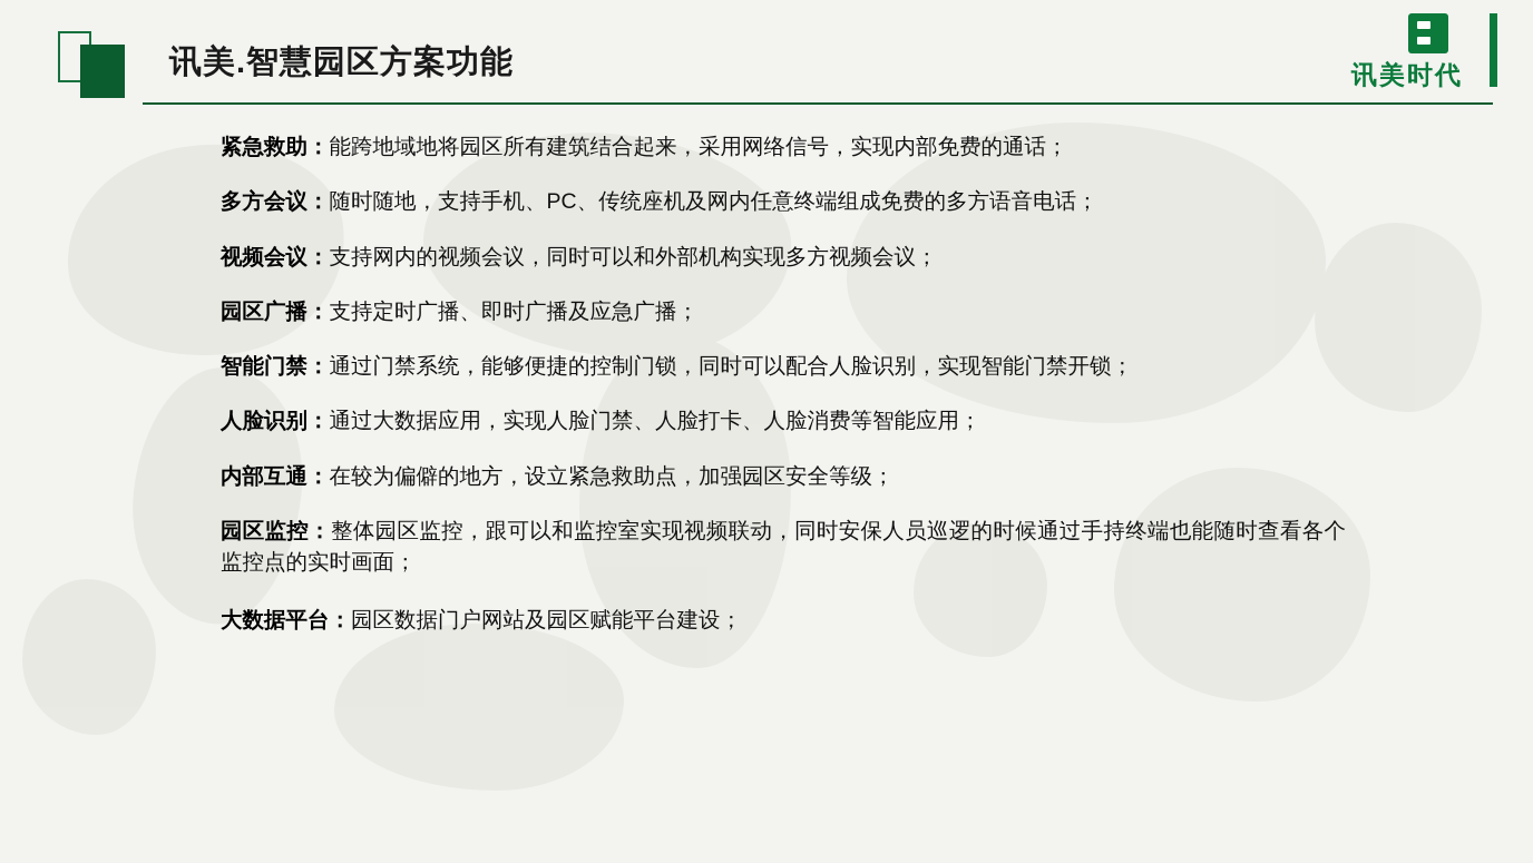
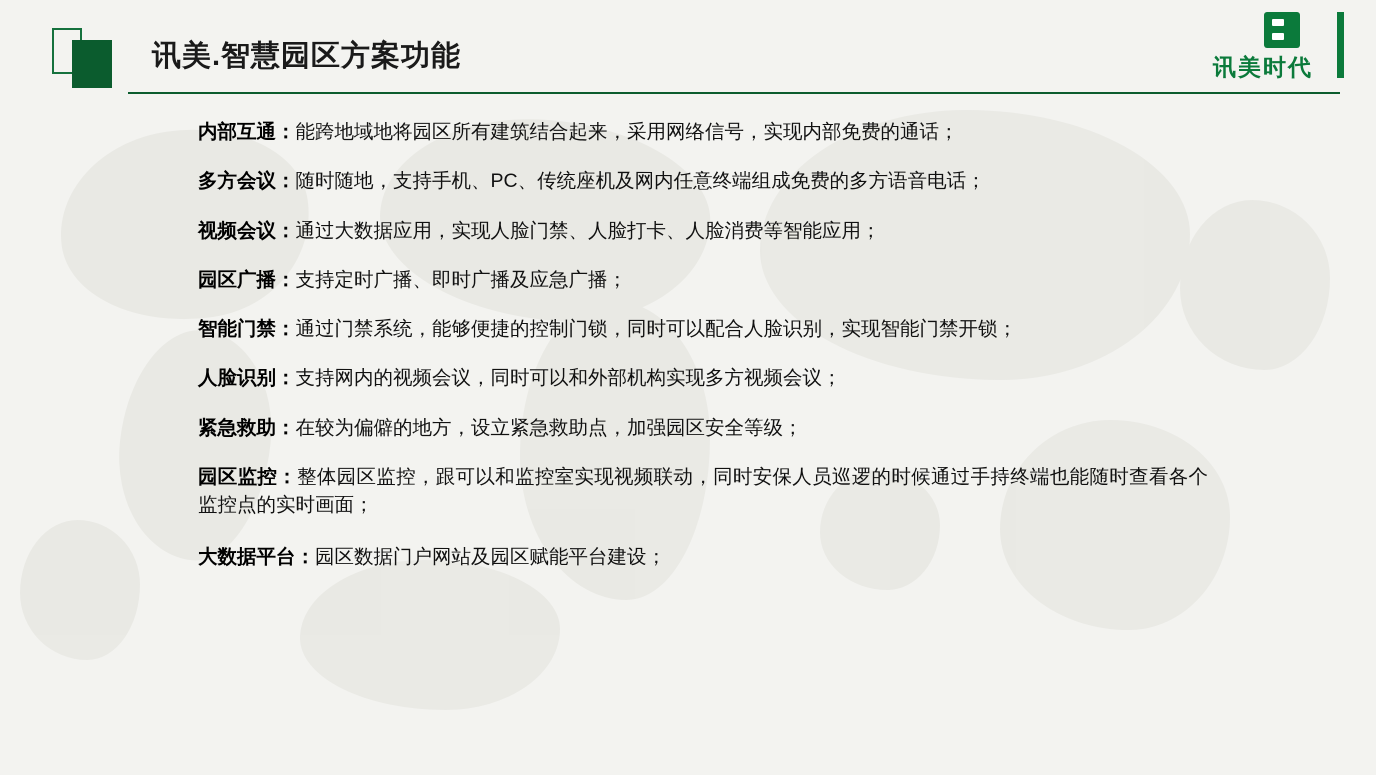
  讯美.智慧园区方案功能
  讯美时代
- 紧急救助：能跨地域地将园区所有建筑结合起来，采用网络信号，实现内部免费的通话；
+ 内部互通：能跨地域地将园区所有建筑结合起来，采用网络信号，实现内部免费的通话；
  多方会议：随时随地，支持手机、PC、传统座机及网内任意终端组成免费的多方语音电话；
- 视频会议：支持网内的视频会议，同时可以和外部机构实现多方视频会议；
+ 视频会议：通过大数据应用，实现人脸门禁、人脸打卡、人脸消费等智能应用；
  园区广播：支持定时广播、即时广播及应急广播；
  智能门禁：通过门禁系统，能够便捷的控制门锁，同时可以配合人脸识别，实现智能门禁开锁；
- 人脸识别：通过大数据应用，实现人脸门禁、人脸打卡、人脸消费等智能应用；
+ 人脸识别：支持网内的视频会议，同时可以和外部机构实现多方视频会议；
- 内部互通：在较为偏僻的地方，设立紧急救助点，加强园区安全等级；
+ 紧急救助：在较为偏僻的地方，设立紧急救助点，加强园区安全等级；
  园区监控：整体园区监控，跟可以和监控室实现视频联动，同时安保人员巡逻的时候通过手持终端也能随时查看各个监控点的实时画面；
  大数据平台：园区数据门户网站及园区赋能平台建设；
